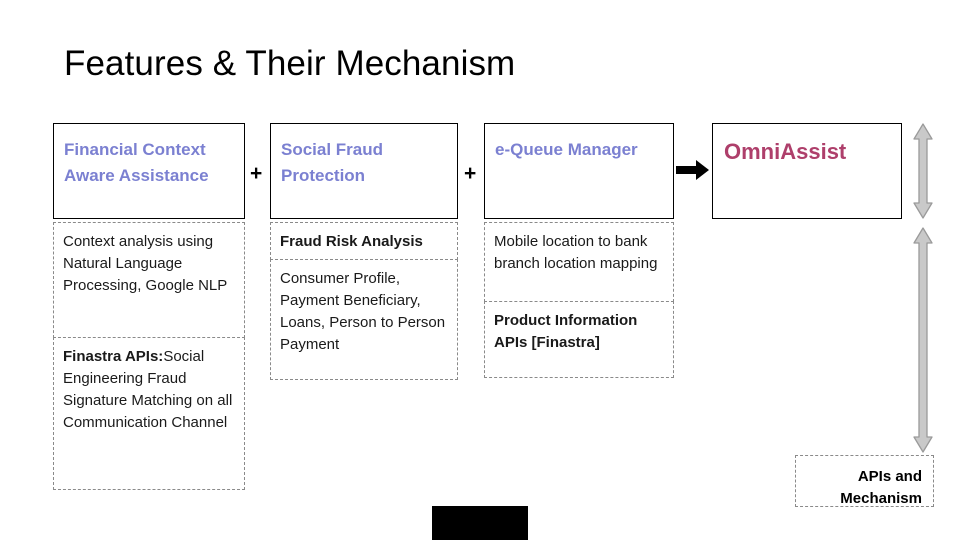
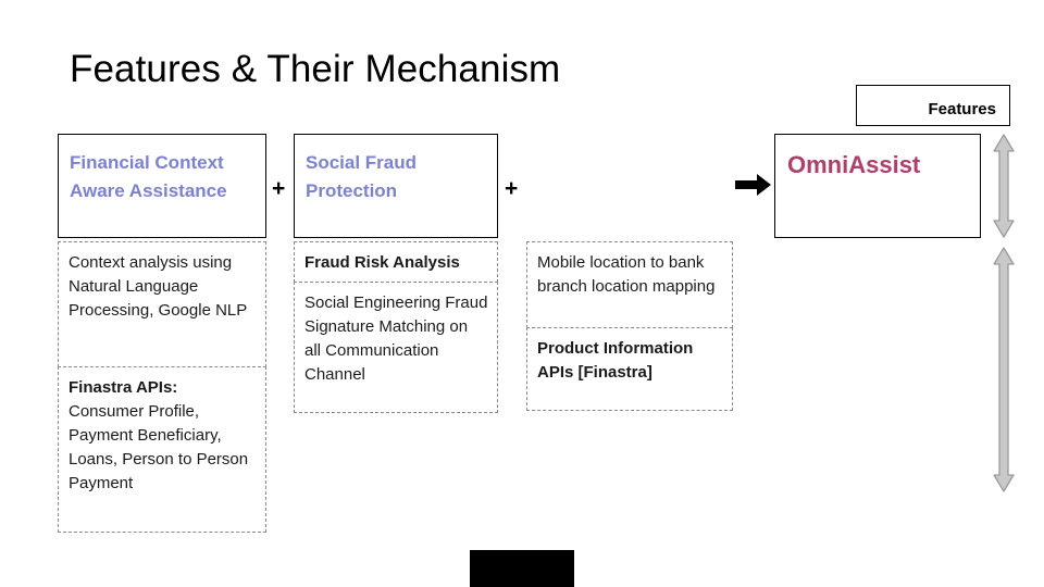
  Features & Their Mechanism
  Financial Context Aware Assistance
  Context analysis using Natural Language Processing, Google NLP
- Finastra APIs:Social Engineering Fraud Signature Matching on all Communication Channel
+ Finastra APIs: Consumer Profile, Payment Beneficiary, Loans, Person to Person Payment
  +
  Social Fraud Protection
  Fraud Risk Analysis
- Consumer Profile, Payment Beneficiary, Loans, Person to Person Payment
+ Social Engineering Fraud Signature Matching on all Communication Channel
  +
- e-Queue Manager
  Mobile location to bank branch location mapping
  Product Information APIs [Finastra]
+ Features
  OmniAssist
- APIs and Mechanism
